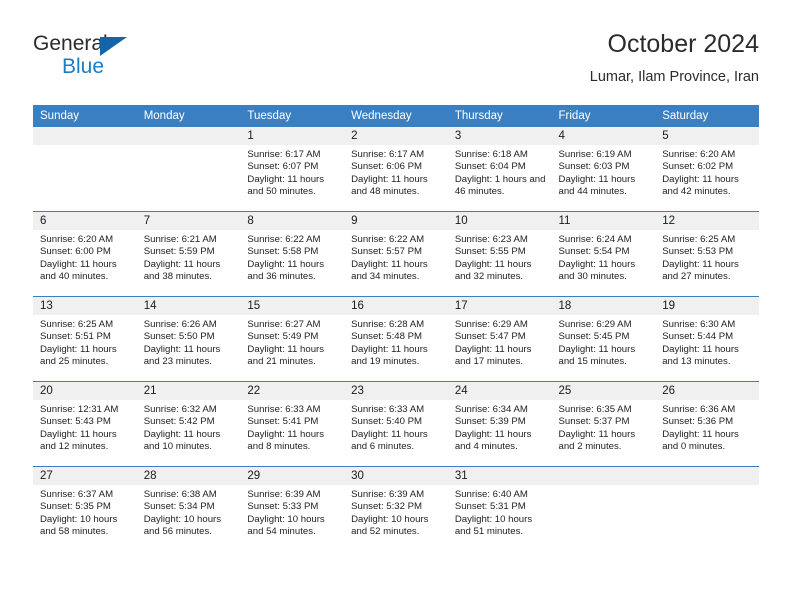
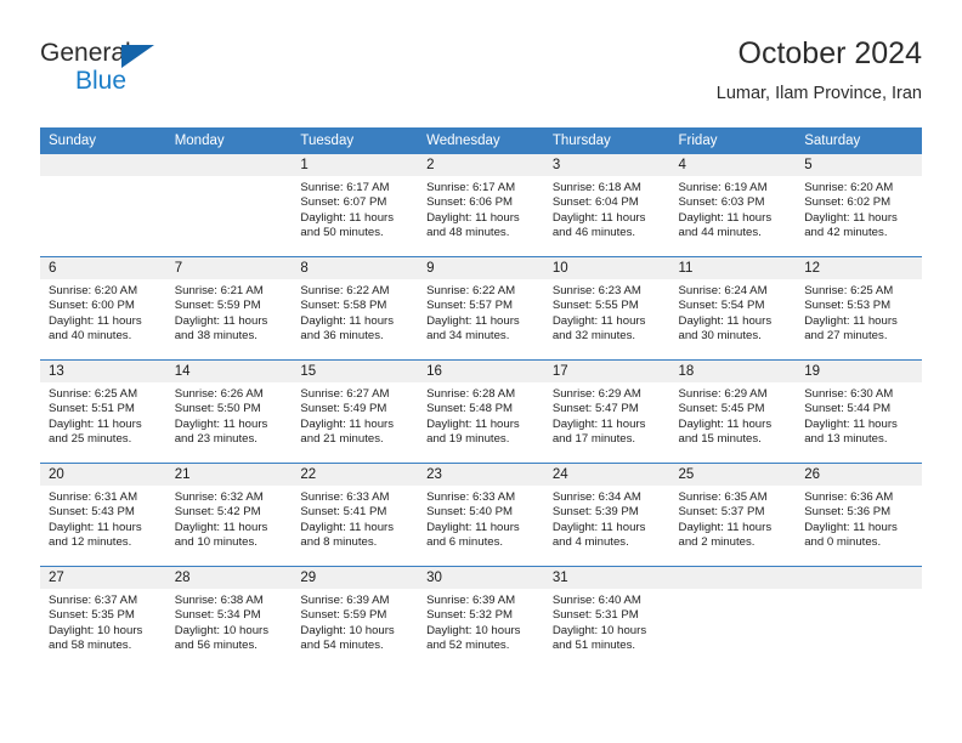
  General
  Blue
  October 2024
  Lumar, Ilam Province, Iran
  Sunday	Monday	Tuesday	Wednesday	Thursday	Friday	Saturday
- 		1Sunrise: 6:17 AMSunset: 6:07 PMDaylight: 11 hours and 50 minutes.	2Sunrise: 6:17 AMSunset: 6:06 PMDaylight: 11 hours and 48 minutes.	3Sunrise: 6:18 AMSunset: 6:04 PMDaylight: 1 hours and 46 minutes.	4Sunrise: 6:19 AMSunset: 6:03 PMDaylight: 11 hours and 44 minutes.	5Sunrise: 6:20 AMSunset: 6:02 PMDaylight: 11 hours and 42 minutes.
+ 		1Sunrise: 6:17 AMSunset: 6:07 PMDaylight: 11 hours and 50 minutes.	2Sunrise: 6:17 AMSunset: 6:06 PMDaylight: 11 hours and 48 minutes.	3Sunrise: 6:18 AMSunset: 6:04 PMDaylight: 11 hours and 46 minutes.	4Sunrise: 6:19 AMSunset: 6:03 PMDaylight: 11 hours and 44 minutes.	5Sunrise: 6:20 AMSunset: 6:02 PMDaylight: 11 hours and 42 minutes.
  6Sunrise: 6:20 AMSunset: 6:00 PMDaylight: 11 hours and 40 minutes.	7Sunrise: 6:21 AMSunset: 5:59 PMDaylight: 11 hours and 38 minutes.	8Sunrise: 6:22 AMSunset: 5:58 PMDaylight: 11 hours and 36 minutes.	9Sunrise: 6:22 AMSunset: 5:57 PMDaylight: 11 hours and 34 minutes.	10Sunrise: 6:23 AMSunset: 5:55 PMDaylight: 11 hours and 32 minutes.	11Sunrise: 6:24 AMSunset: 5:54 PMDaylight: 11 hours and 30 minutes.	12Sunrise: 6:25 AMSunset: 5:53 PMDaylight: 11 hours and 27 minutes.
  13Sunrise: 6:25 AMSunset: 5:51 PMDaylight: 11 hours and 25 minutes.	14Sunrise: 6:26 AMSunset: 5:50 PMDaylight: 11 hours and 23 minutes.	15Sunrise: 6:27 AMSunset: 5:49 PMDaylight: 11 hours and 21 minutes.	16Sunrise: 6:28 AMSunset: 5:48 PMDaylight: 11 hours and 19 minutes.	17Sunrise: 6:29 AMSunset: 5:47 PMDaylight: 11 hours and 17 minutes.	18Sunrise: 6:29 AMSunset: 5:45 PMDaylight: 11 hours and 15 minutes.	19Sunrise: 6:30 AMSunset: 5:44 PMDaylight: 11 hours and 13 minutes.
- 20Sunrise: 12:31 AMSunset: 5:43 PMDaylight: 11 hours and 12 minutes.	21Sunrise: 6:32 AMSunset: 5:42 PMDaylight: 11 hours and 10 minutes.	22Sunrise: 6:33 AMSunset: 5:41 PMDaylight: 11 hours and 8 minutes.	23Sunrise: 6:33 AMSunset: 5:40 PMDaylight: 11 hours and 6 minutes.	24Sunrise: 6:34 AMSunset: 5:39 PMDaylight: 11 hours and 4 minutes.	25Sunrise: 6:35 AMSunset: 5:37 PMDaylight: 11 hours and 2 minutes.	26Sunrise: 6:36 AMSunset: 5:36 PMDaylight: 11 hours and 0 minutes.
+ 20Sunrise: 6:31 AMSunset: 5:43 PMDaylight: 11 hours and 12 minutes.	21Sunrise: 6:32 AMSunset: 5:42 PMDaylight: 11 hours and 10 minutes.	22Sunrise: 6:33 AMSunset: 5:41 PMDaylight: 11 hours and 8 minutes.	23Sunrise: 6:33 AMSunset: 5:40 PMDaylight: 11 hours and 6 minutes.	24Sunrise: 6:34 AMSunset: 5:39 PMDaylight: 11 hours and 4 minutes.	25Sunrise: 6:35 AMSunset: 5:37 PMDaylight: 11 hours and 2 minutes.	26Sunrise: 6:36 AMSunset: 5:36 PMDaylight: 11 hours and 0 minutes.
- 27Sunrise: 6:37 AMSunset: 5:35 PMDaylight: 10 hours and 58 minutes.	28Sunrise: 6:38 AMSunset: 5:34 PMDaylight: 10 hours and 56 minutes.	29Sunrise: 6:39 AMSunset: 5:33 PMDaylight: 10 hours and 54 minutes.	30Sunrise: 6:39 AMSunset: 5:32 PMDaylight: 10 hours and 52 minutes.	31Sunrise: 6:40 AMSunset: 5:31 PMDaylight: 10 hours and 51 minutes.
+ 27Sunrise: 6:37 AMSunset: 5:35 PMDaylight: 10 hours and 58 minutes.	28Sunrise: 6:38 AMSunset: 5:34 PMDaylight: 10 hours and 56 minutes.	29Sunrise: 6:39 AMSunset: 5:59 PMDaylight: 10 hours and 54 minutes.	30Sunrise: 6:39 AMSunset: 5:32 PMDaylight: 10 hours and 52 minutes.	31Sunrise: 6:40 AMSunset: 5:31 PMDaylight: 10 hours and 51 minutes.
